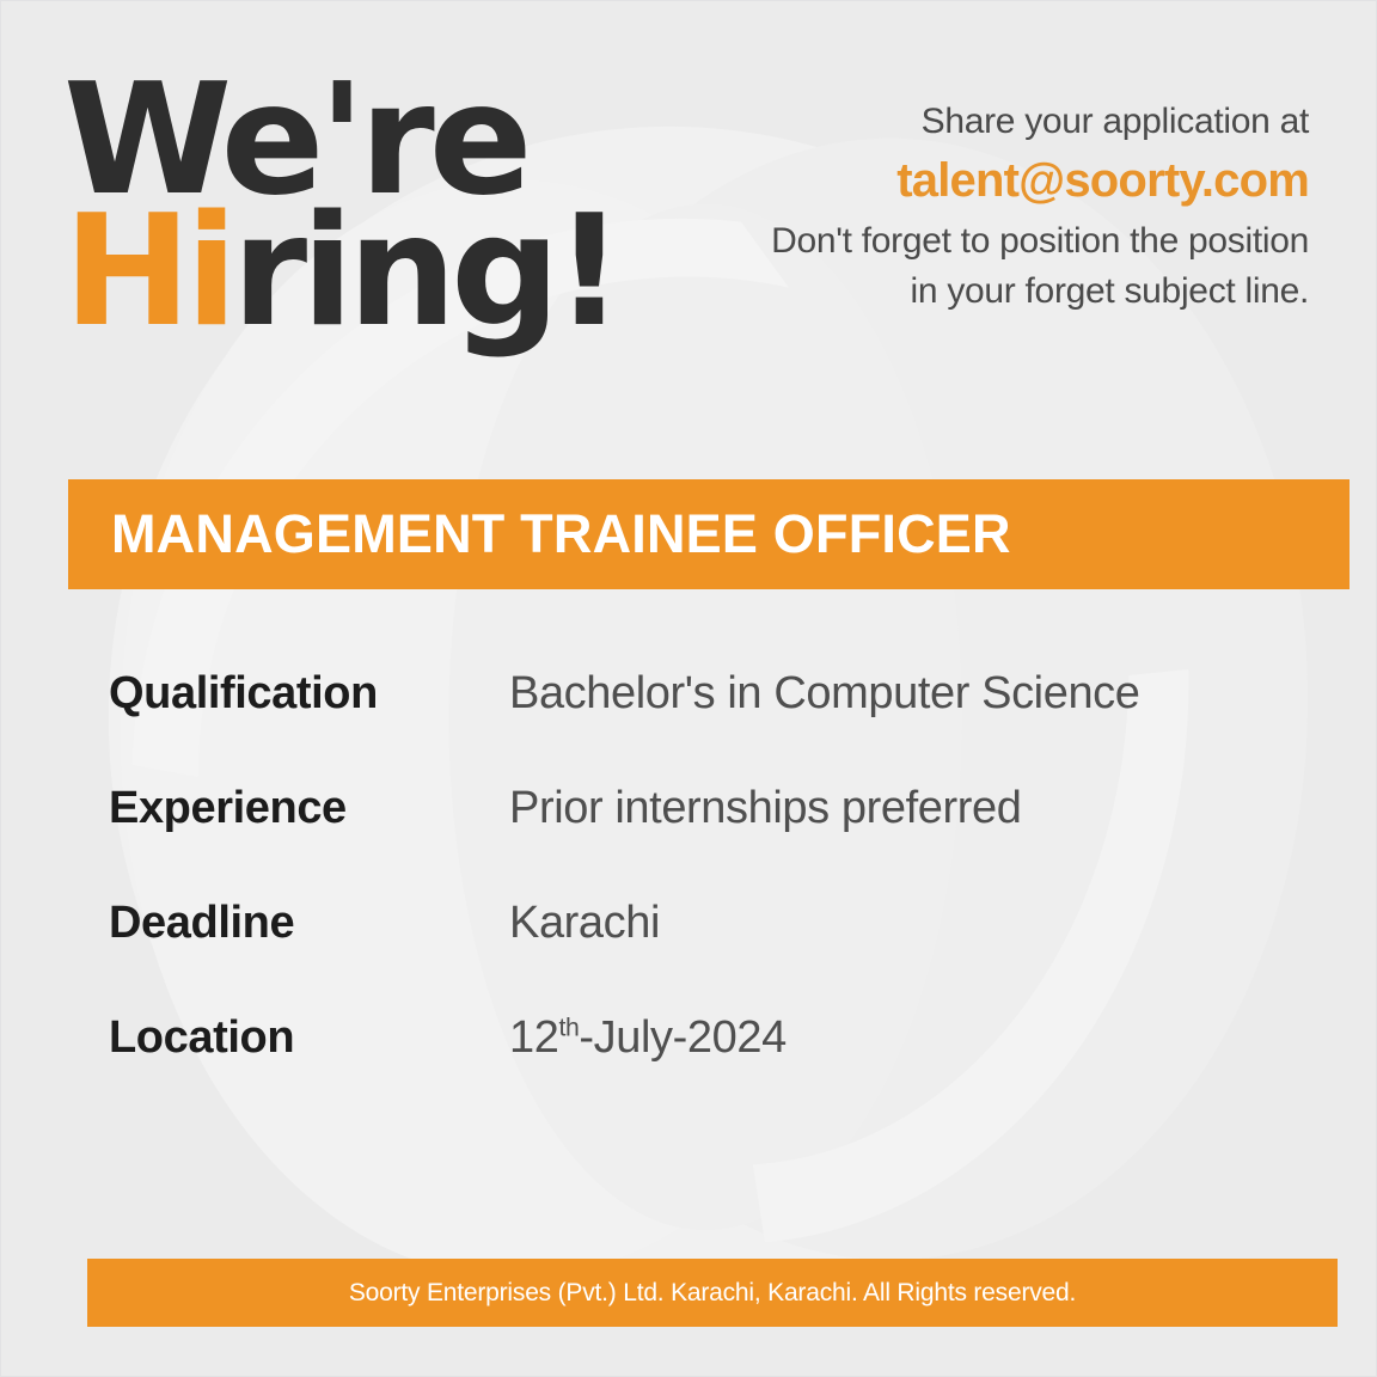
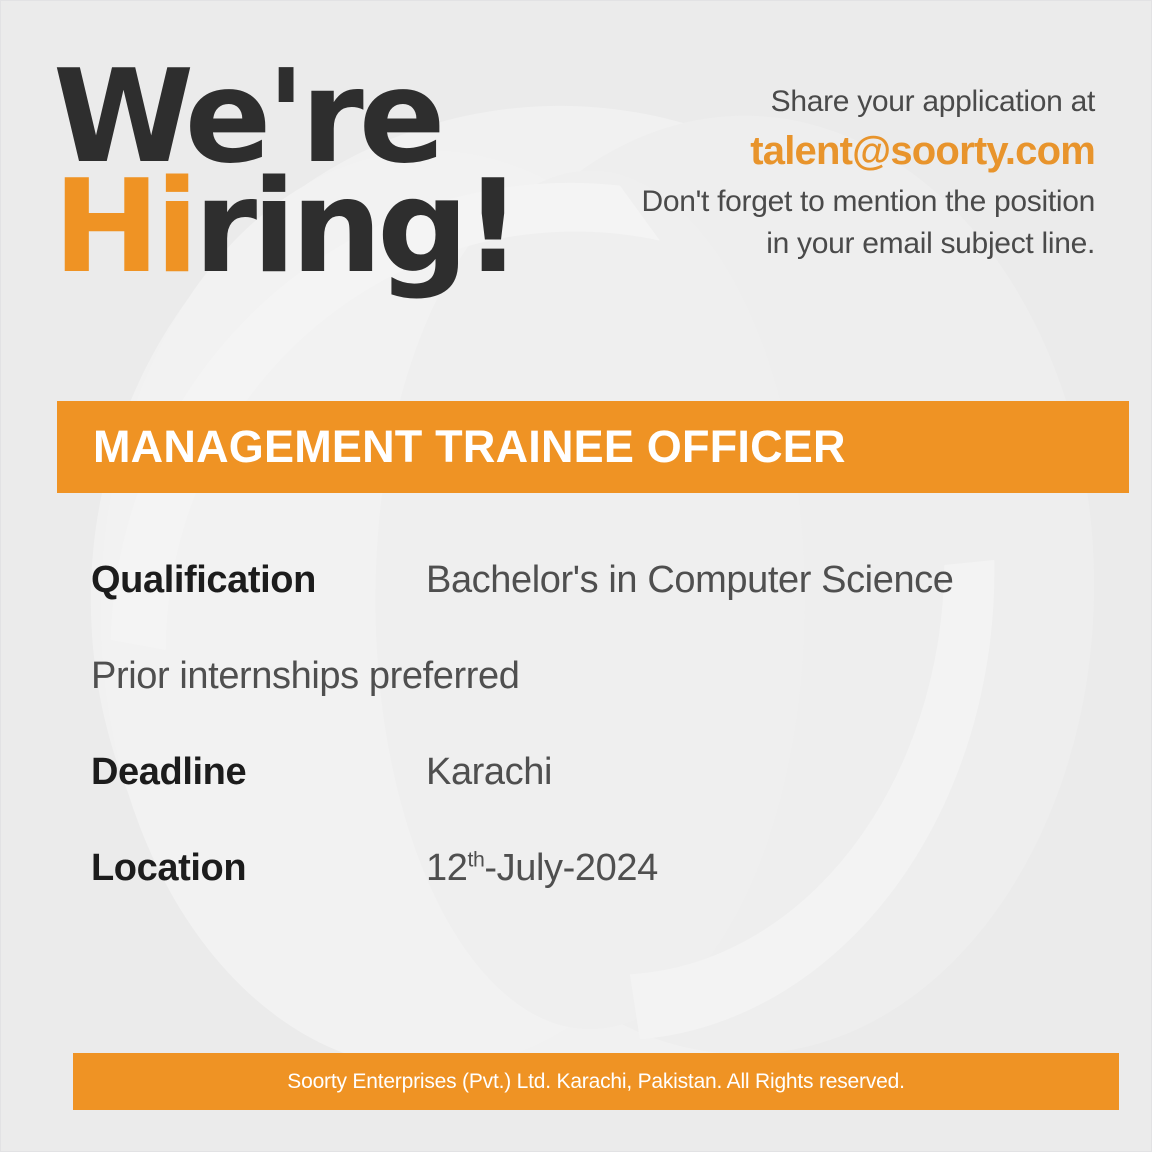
  We're
  Hiring!
  Share your application at
  talent@soorty.com
- Don't forget to position the position
+ Don't forget to mention the position
- in your forget subject line.
+ in your email subject line.
  MANAGEMENT TRAINEE OFFICER
  Qualification
  Bachelor's in Computer Science
- Experience
  Prior internships preferred
  Deadline
  Karachi
  Location
  12th-July-2024
- Soorty Enterprises (Pvt.) Ltd. Karachi, Karachi. All Rights reserved.
+ Soorty Enterprises (Pvt.) Ltd. Karachi, Pakistan. All Rights reserved.
